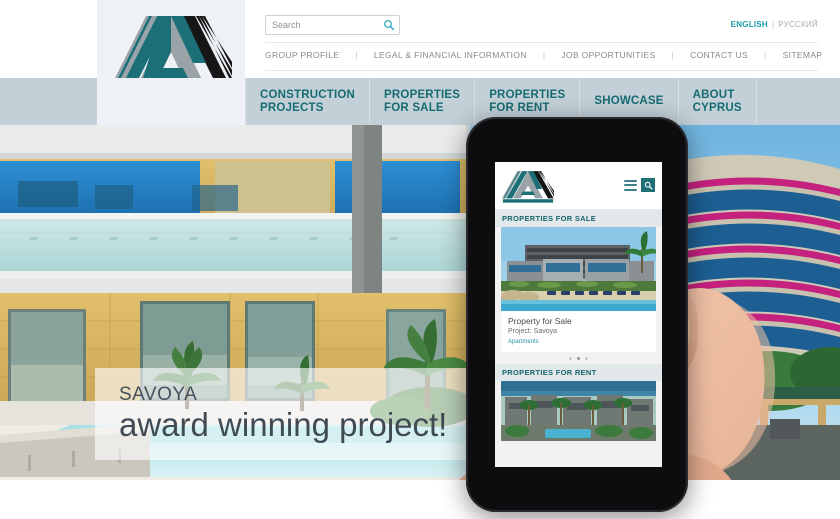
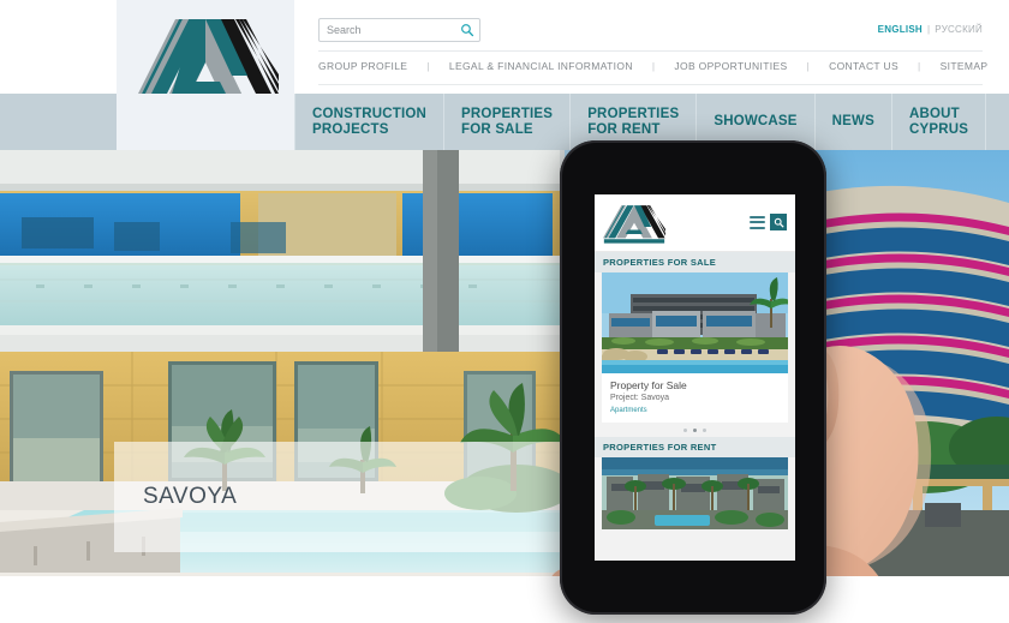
  Search
  ENGLISH | РУССКИЙ
  GROUP PROFILE
  |
  LEGAL & FINANCIAL INFORMATION
  JOB OPPORTUNITIES
  |
  CONTACT US
  |
  SITEMAP
  CONSTRUCTION
  PROJECTS
  PROPERTIES
  FOR SALE
  PROPERTIES
  FOR RENT
  SHOWCASE
+ NEWS
  ABOUT
  CYPRUS
  SAVOYA
- award winning project!
  PROPERTIES FOR SALE
  Property for Sale
  PROPERTIES FOR RENT
